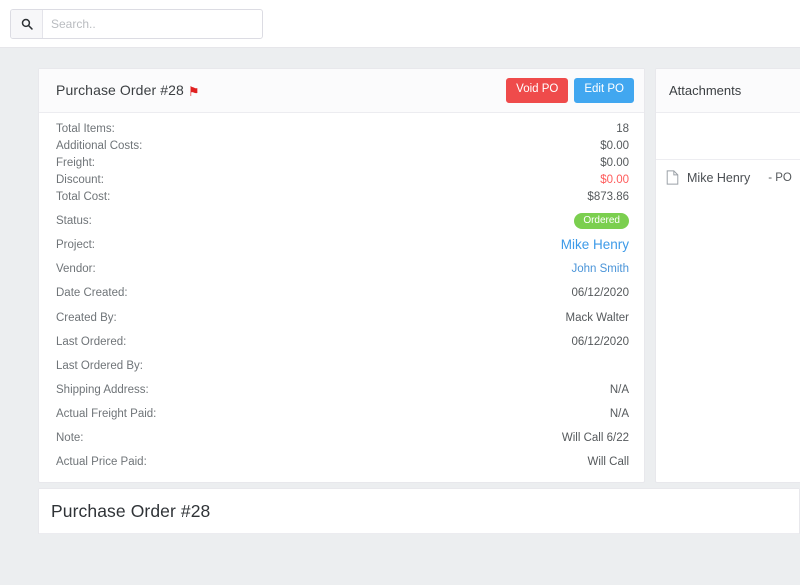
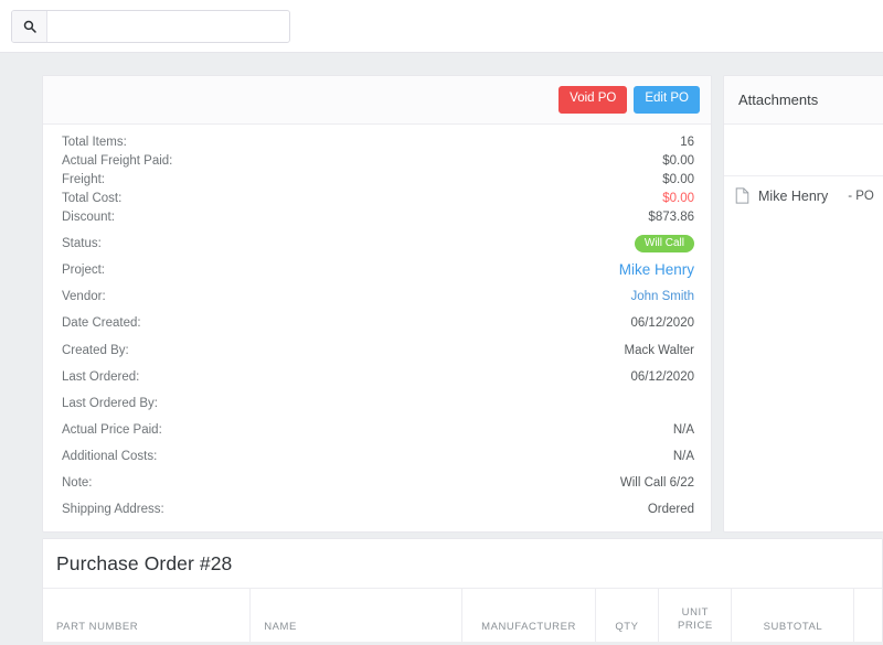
- Search..
- Purchase Order #28 ⚑
  Void PO
  Edit PO
  Total Items:
- 18
+ 16
- Additional Costs:
+ Actual Freight Paid:
  $0.00
  Freight:
  $0.00
- Discount:
+ Total Cost:
  $0.00
- Total Cost:
+ Discount:
  $873.86
  Status:
- Ordered
+ Will Call
  Project:
  Mike Henry
  Vendor:
  John Smith
  Date Created:
  06/12/2020
  Created By:
  Mack Walter
  Last Ordered:
  06/12/2020
  Last Ordered By:
- Shipping Address:
+ Actual Price Paid:
  N/A
- Actual Freight Paid:
+ Additional Costs:
  N/A
  Note:
  Will Call 6/22
- Actual Price Paid:
+ Shipping Address:
- Will Call
+ Ordered
  Attachments
  Mike Henry
  - PO
  Purchase Order #28
+ PART NUMBER	NAME	MANUFACTURER	QTY	UNITPRICE	SUBTOTAL
